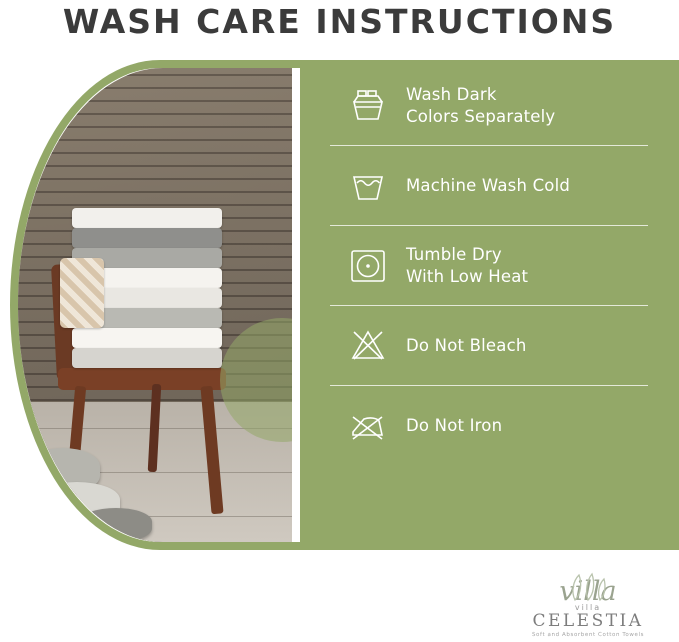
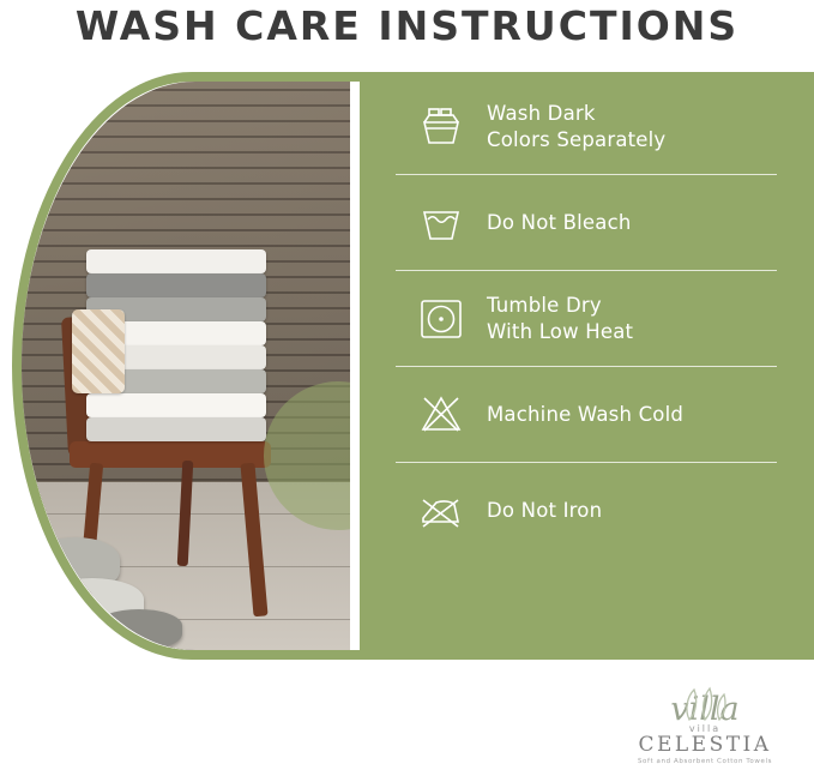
  WASH CARE INSTRUCTIONS
  Wash Dark
  Colors Separately
- Machine Wash Cold
+ Do Not Bleach
  Tumble Dry
  With Low Heat
- Do Not Bleach
+ Machine Wash Cold
  Do Not Iron
  villa
  villa
  CELESTIA
